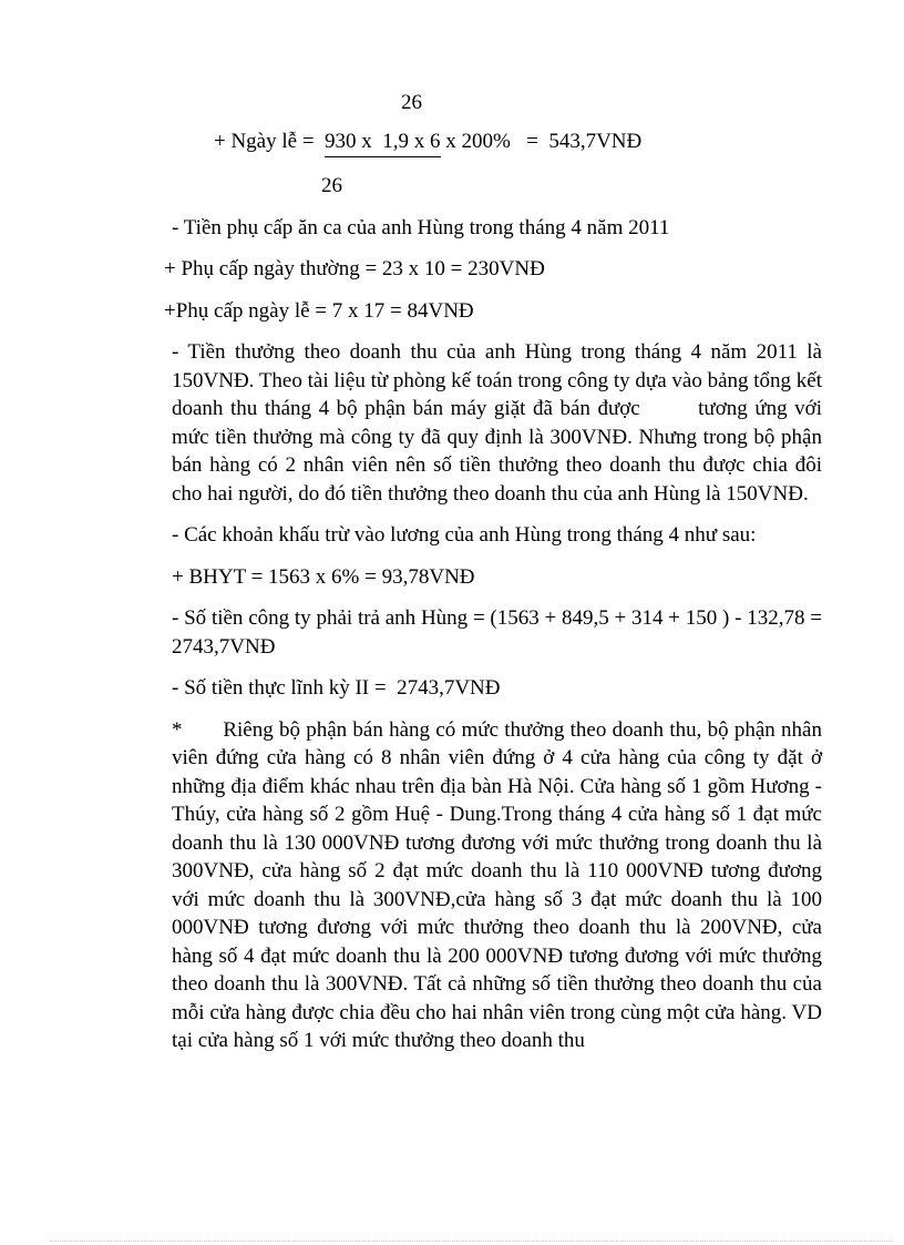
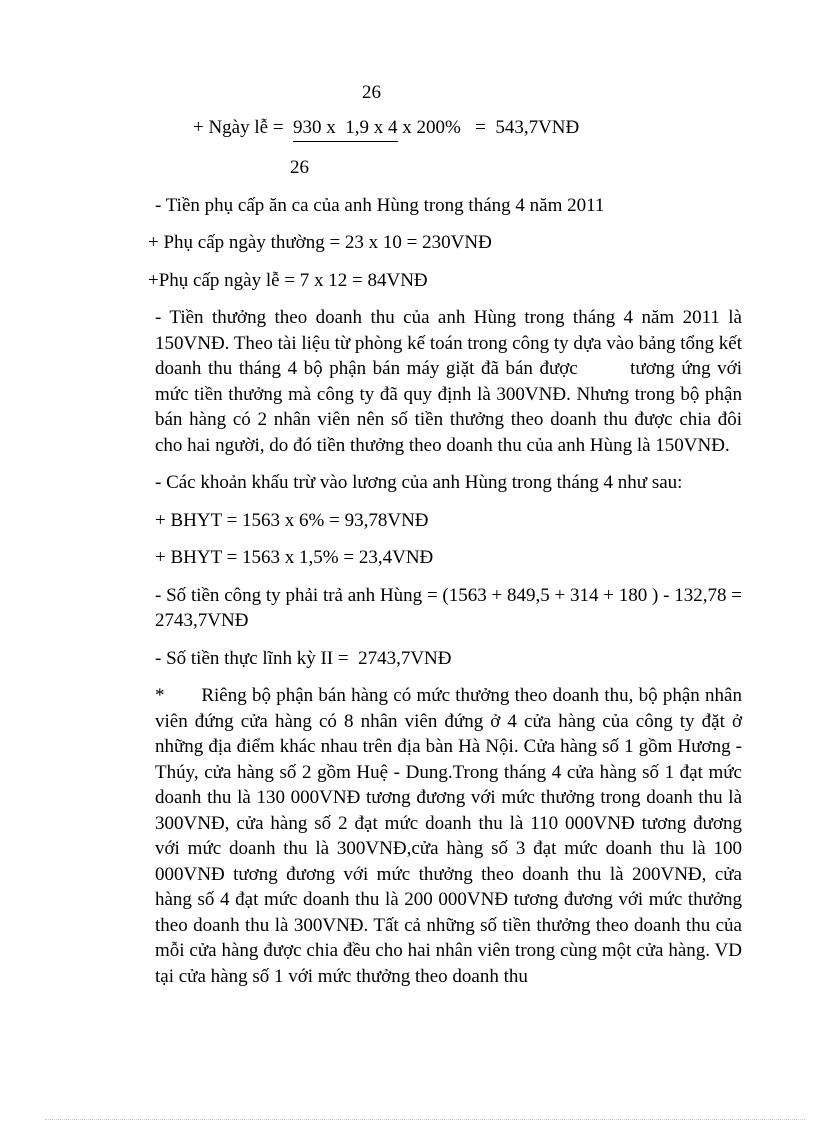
  26
- + Ngày lễ = 930 x 1,9 x 6 x 200% = 543,7VNĐ
+ + Ngày lễ = 930 x 1,9 x 4 x 200% = 543,7VNĐ
  26
  - Tiền phụ cấp ăn ca của anh Hùng trong tháng 4 năm 2011
  + Phụ cấp ngày thường = 23 x 10 = 230VNĐ
- +Phụ cấp ngày lễ = 7 x 17 = 84VNĐ
+ +Phụ cấp ngày lễ = 7 x 12 = 84VNĐ
  - Tiền thưởng theo doanh thu của anh Hùng trong tháng 4 năm 2011 là 150VNĐ. Theo tài liệu từ phòng kế toán trong công ty dựa vào bảng tổng kết doanh thu tháng 4 bộ phận bán máy giặt đã bán được tương ứng với mức tiền thưởng mà công ty đã quy định là 300VNĐ. Nhưng trong bộ phận bán hàng có 2 nhân viên nên số tiền thưởng theo doanh thu được chia đôi cho hai người, do đó tiền thưởng theo doanh thu của anh Hùng là 150VNĐ.
  - Các khoản khấu trừ vào lương của anh Hùng trong tháng 4 như sau:
  + BHYT = 1563 x 6% = 93,78VNĐ
+ + BHYT = 1563 x 1,5% = 23,4VNĐ
- - Số tiền công ty phải trả anh Hùng = (1563 + 849,5 + 314 + 150 ) - 132,78 = 2743,7VNĐ
+ - Số tiền công ty phải trả anh Hùng = (1563 + 849,5 + 314 + 180 ) - 132,78 = 2743,7VNĐ
  - Số tiền thực lĩnh kỳ II = 2743,7VNĐ
  * Riêng bộ phận bán hàng có mức thưởng theo doanh thu, bộ phận nhân viên đứng cửa hàng có 8 nhân viên đứng ở 4 cửa hàng của công ty đặt ở những địa điểm khác nhau trên địa bàn Hà Nội. Cửa hàng số 1 gồm Hương - Thúy, cửa hàng số 2 gồm Huệ - Dung.Trong tháng 4 cửa hàng số 1 đạt mức doanh thu là 130 000VNĐ tương đương với mức thưởng trong doanh thu là 300VNĐ, cửa hàng số 2 đạt mức doanh thu là 110 000VNĐ tương đương với mức doanh thu là 300VNĐ,cửa hàng số 3 đạt mức doanh thu là 100 000VNĐ tương đương với mức thưởng theo doanh thu là 200VNĐ, cửa hàng số 4 đạt mức doanh thu là 200 000VNĐ tương đương với mức thưởng theo doanh thu là 300VNĐ. Tất cả những số tiền thưởng theo doanh thu của mỗi cửa hàng được chia đều cho hai nhân viên trong cùng một cửa hàng. VD tại cửa hàng số 1 với mức thưởng theo doanh thu
